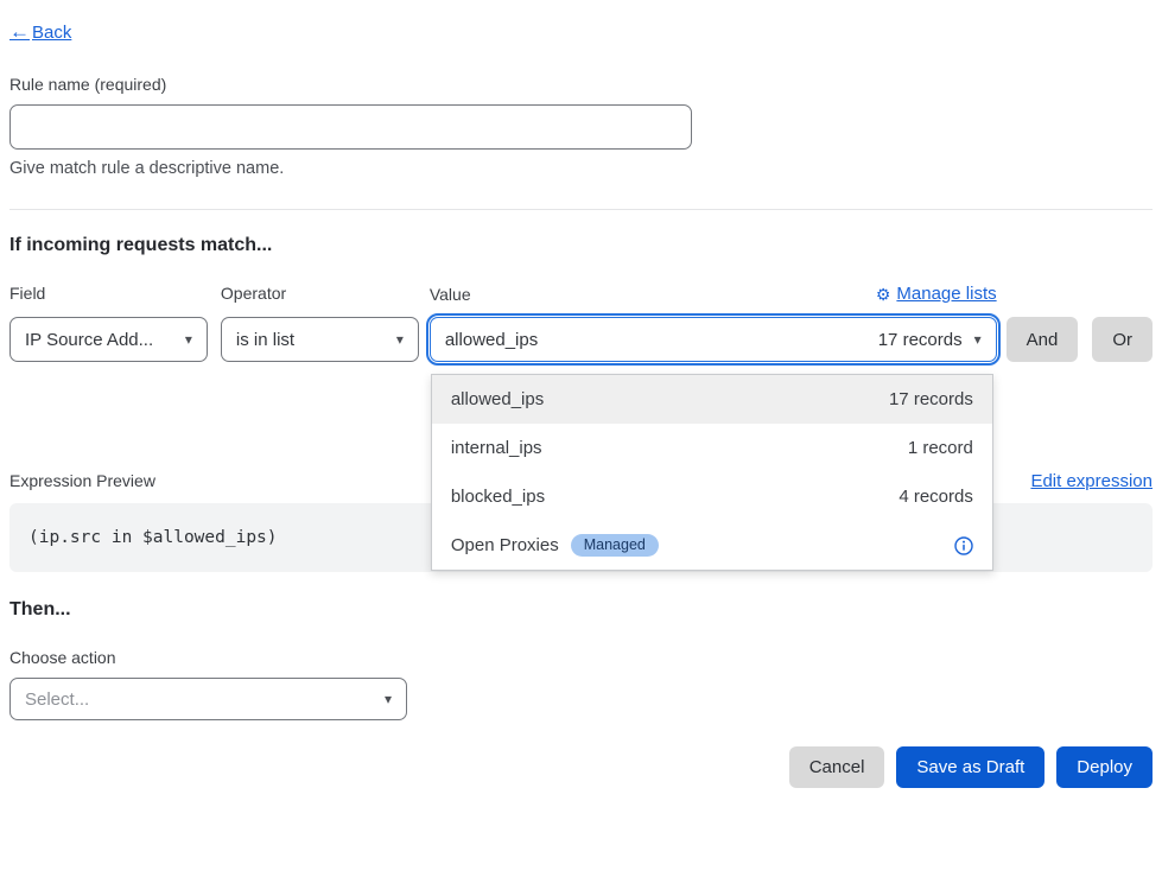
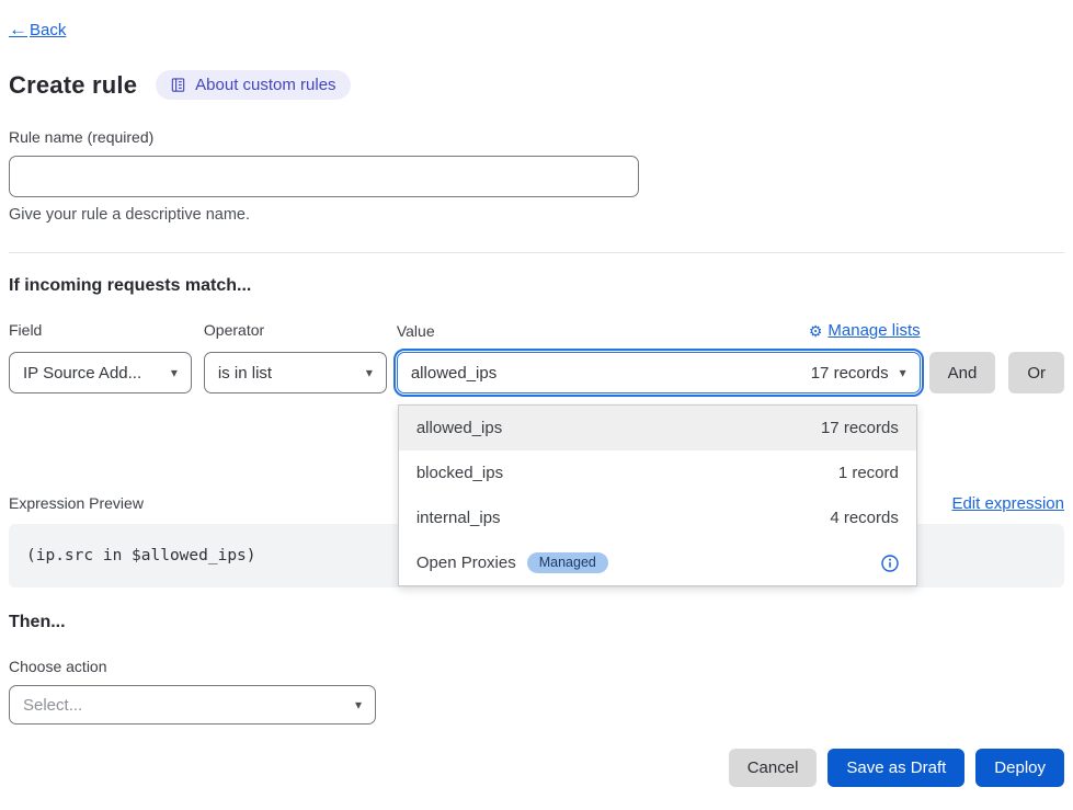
  ←
  Back
+ Create rule
+ About custom rules
  Rule name (required)
- Give match rule a descriptive name.
+ Give your rule a descriptive name.
  If incoming requests match...
  Field
  IP Source Add...
  ▾
  Operator
  is in list
  ▾
  Value
  ⚙
  Manage lists
  allowed_ips
  17 records
  ▾
  allowed_ips
  17 records
- internal_ips
+ blocked_ips
  1 record
- blocked_ips
+ internal_ips
  4 records
  Open Proxies
  Managed
  And
  Or
  Expression Preview
  Edit expression
  (ip.src in $allowed_ips)
  Then...
  Choose action
  Select...
  ▾
  Cancel
  Save as Draft
  Deploy
